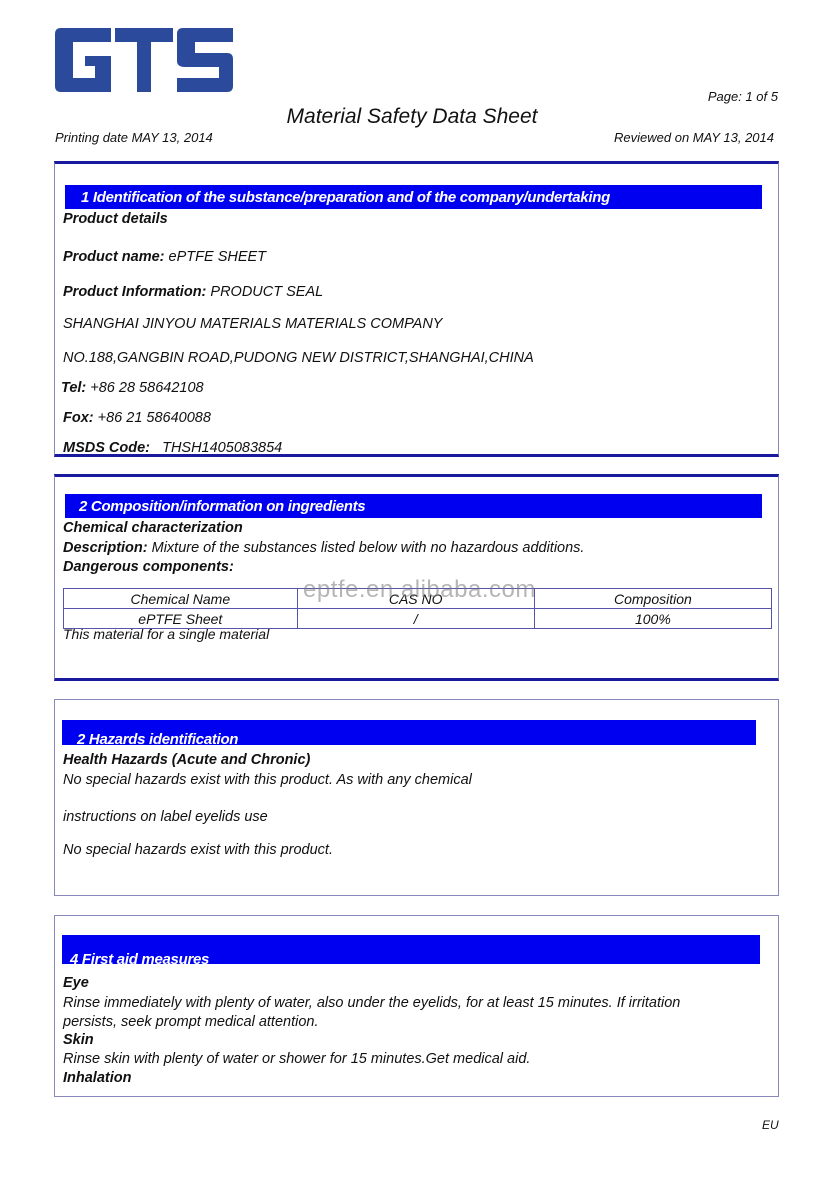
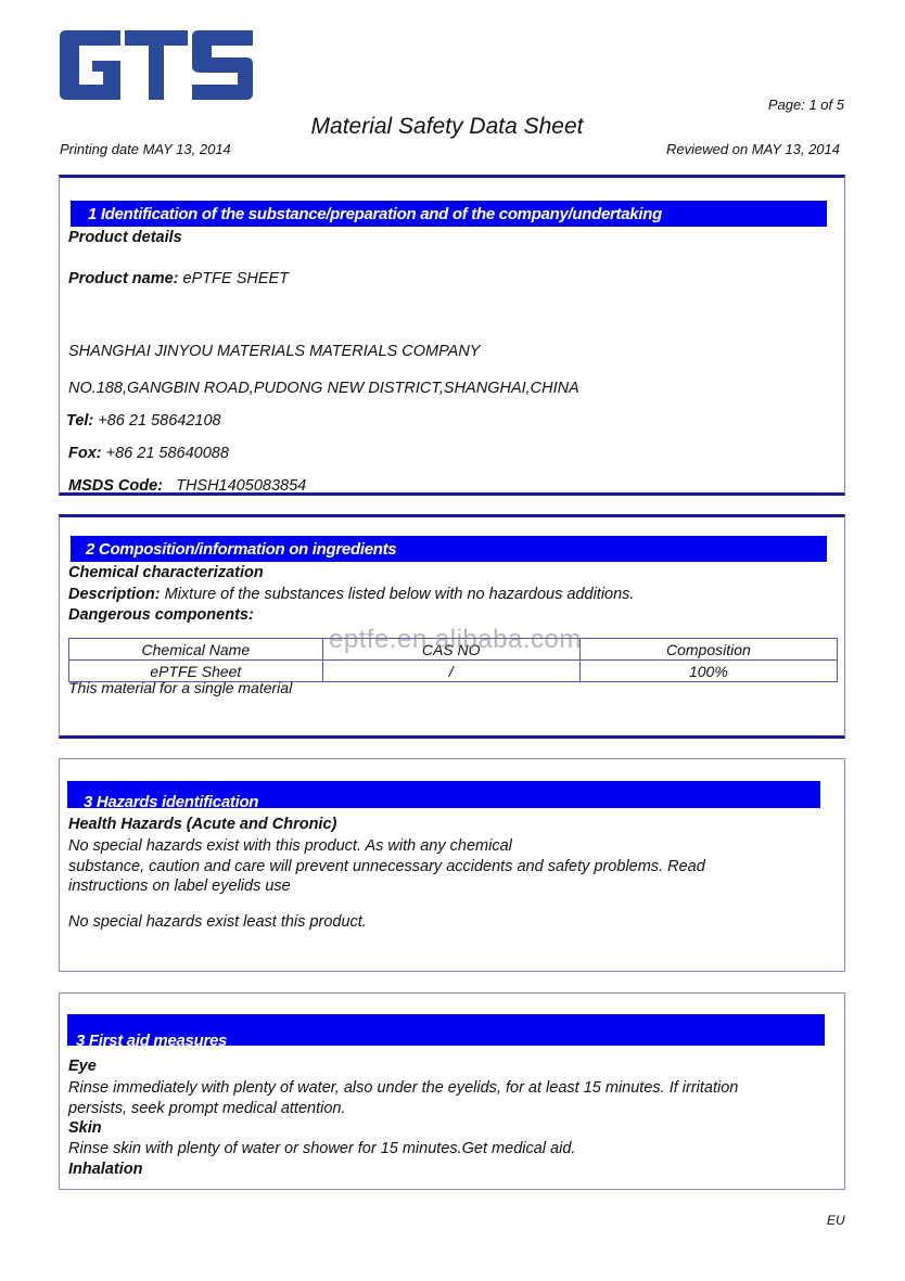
  Page: 1 of 5
  Material Safety Data Sheet
  Printing date MAY 13, 2014
  Reviewed on MAY 13, 2014
  1 Identification of the substance/preparation and of the company/undertaking
  Product details
  Product name: ePTFE SHEET
- Product Information: PRODUCT SEAL
  SHANGHAI JINYOU MATERIALS MATERIALS COMPANY
  NO.188,GANGBIN ROAD,PUDONG NEW DISTRICT,SHANGHAI,CHINA
- Tel: +86 28 58642108
+ Tel: +86 21 58642108
  Fox: +86 21 58640088
  MSDS Code: THSH1405083854
  2 Composition/information on ingredients
  Chemical characterization
  Description: Mixture of the substances listed below with no hazardous additions.
  Dangerous components:
  Chemical Name	CAS NO	Composition
  ePTFE Sheet	/	100%
  eptfe.en.alibaba.com
  This material for a single material
- 2 Hazards identification
+ 3 Hazards identification
  Health Hazards (Acute and Chronic)
  No special hazards exist with this product. As with any chemical
+ substance, caution and care will prevent unnecessary accidents and safety problems. Read
  instructions on label eyelids use
- No special hazards exist with this product.
+ No special hazards exist least this product.
- 4 First aid measures
+ 3 First aid measures
  Eye
  Rinse immediately with plenty of water, also under the eyelids, for at least 15 minutes. If irritation
  persists, seek prompt medical attention.
  Skin
  Rinse skin with plenty of water or shower for 15 minutes.Get medical aid.
  Inhalation
  EU
